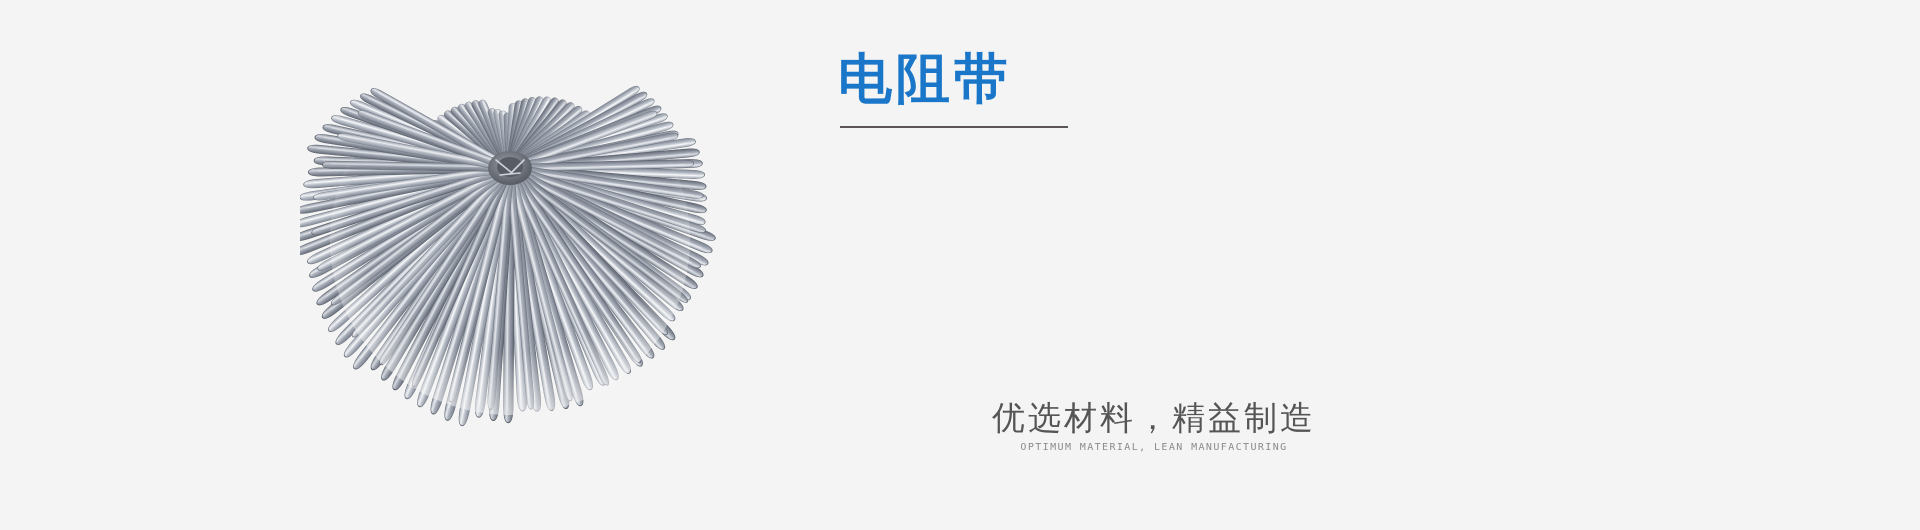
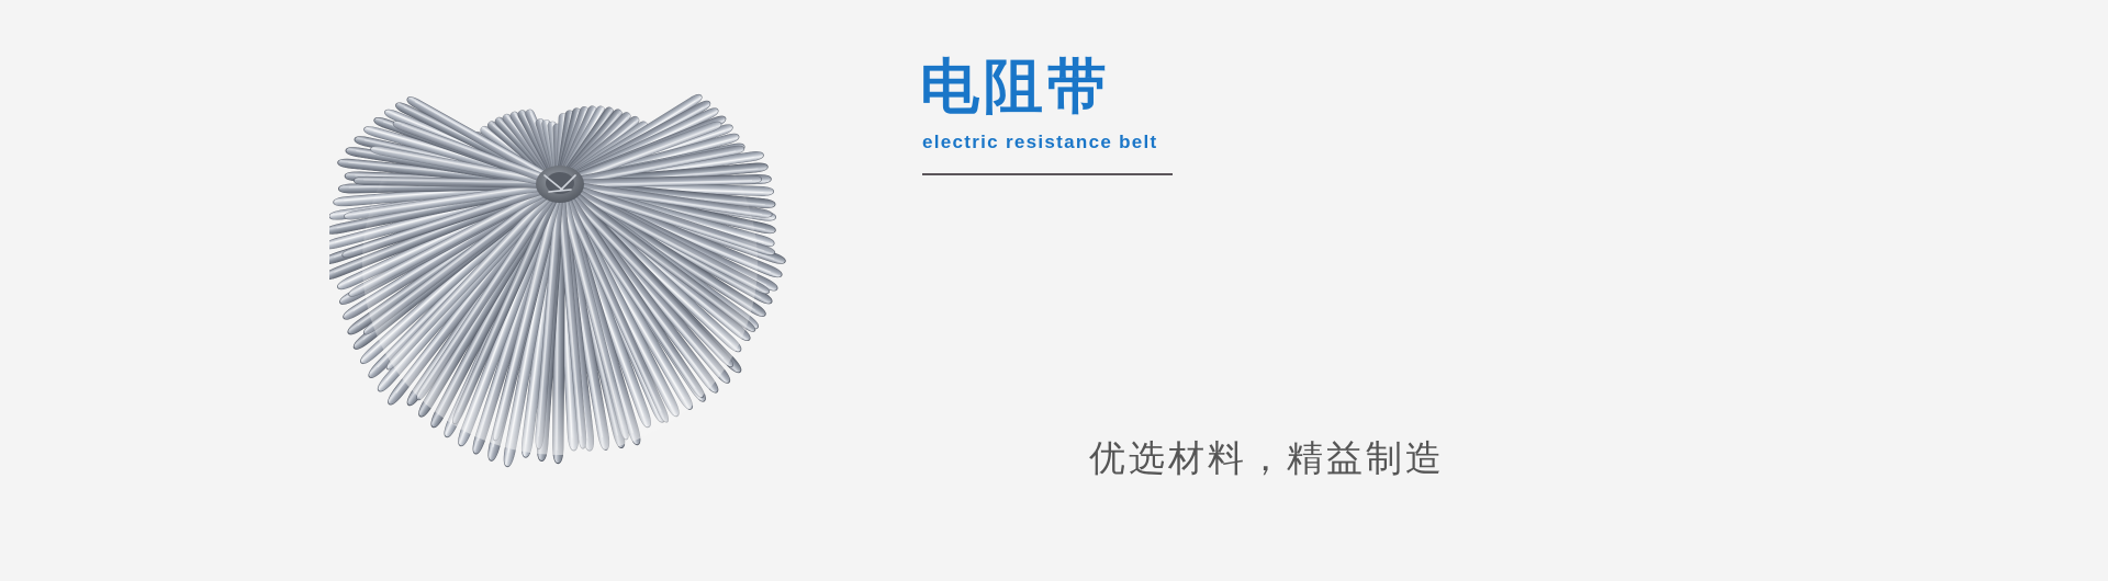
  电阻带
+ electric resistance belt
  优选材料，精益制造
- OPTIMUM MATERIAL, LEAN MANUFACTURING
